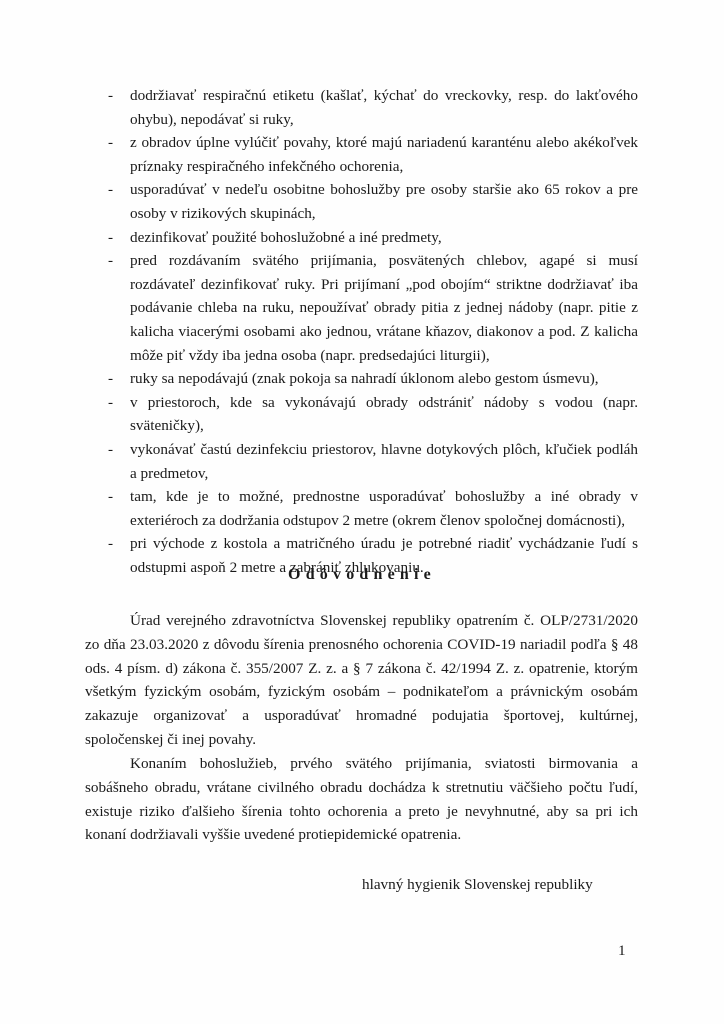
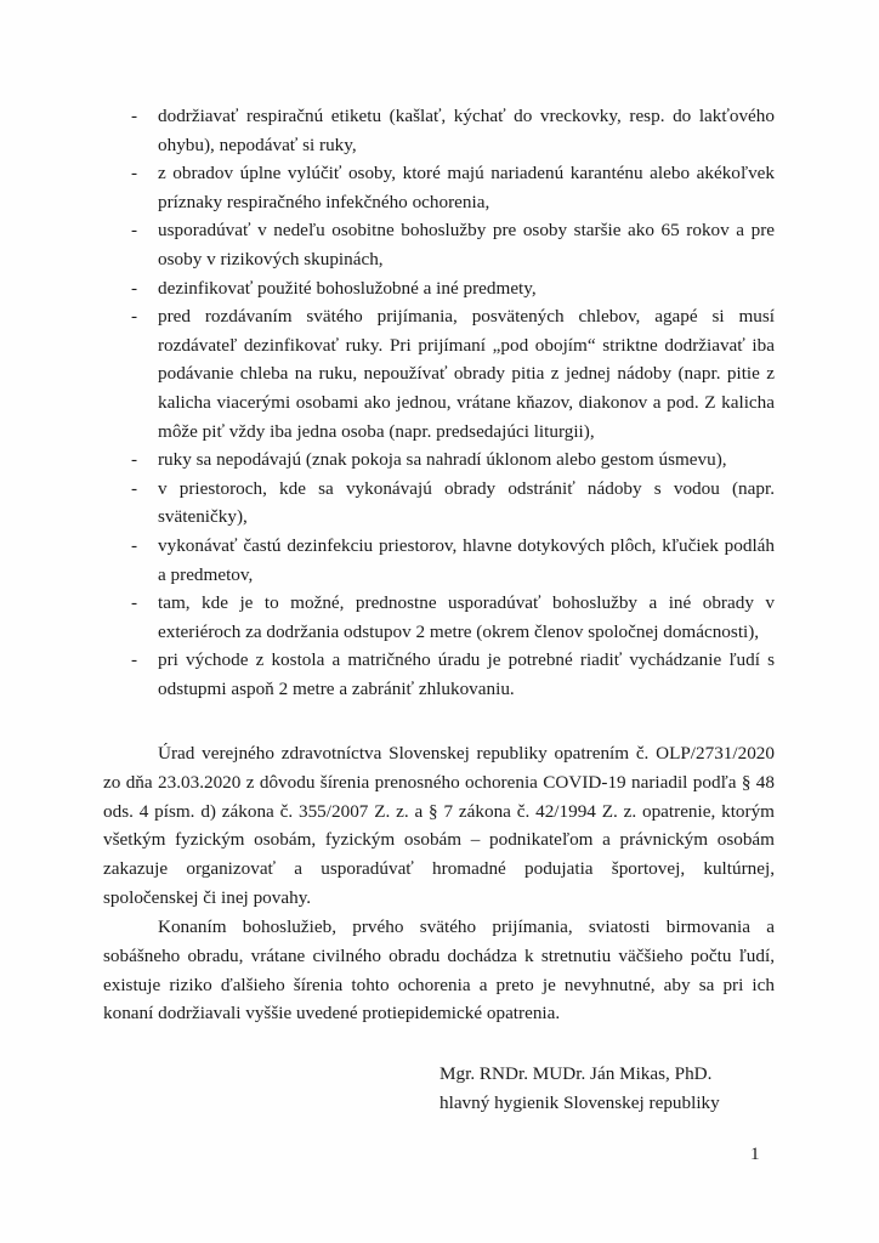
  -
  dodržiavať respiračnú etiketu (kašlať, kýchať do vreckovky, resp. do lakťového ohybu), nepodávať si ruky,
  -
- z obradov úplne vylúčiť povahy, ktoré majú nariadenú karanténu alebo akékoľvek príznaky respiračného infekčného ochorenia,
+ z obradov úplne vylúčiť osoby, ktoré majú nariadenú karanténu alebo akékoľvek príznaky respiračného infekčného ochorenia,
  -
  usporadúvať v nedeľu osobitne bohoslužby pre osoby staršie ako 65 rokov a pre osoby v rizikových skupinách,
  -
  dezinfikovať použité bohoslužobné a iné predmety,
  -
  pred rozdávaním svätého prijímania, posvätených chlebov, agapé si musí rozdávateľ dezinfikovať ruky. Pri prijímaní „pod obojím“ striktne dodržiavať iba podávanie chleba na ruku, nepoužívať obrady pitia z jednej nádoby (napr. pitie z kalicha viacerými osobami ako jednou, vrátane kňazov, diakonov a pod. Z kalicha môže piť vždy iba jedna osoba (napr. predsedajúci liturgii),
  -
  ruky sa nepodávajú (znak pokoja sa nahradí úklonom alebo gestom úsmevu),
  -
  v priestoroch, kde sa vykonávajú obrady odstrániť nádoby s vodou (napr. sväteničky),
  -
  vykonávať častú dezinfekciu priestorov, hlavne dotykových plôch, kľučiek podláh a predmetov,
  -
  tam, kde je to možné, prednostne usporadúvať bohoslužby a iné obrady v exteriéroch za dodržania odstupov 2 metre (okrem členov spoločnej domácnosti),
  -
  pri východe z kostola a matričného úradu je potrebné riadiť vychádzanie ľudí s odstupmi aspoň 2 metre a zabrániť zhlukovaniu.
- Odôvodnenie
  Úrad verejného zdravotníctva Slovenskej republiky opatrením č. OLP/2731/2020 zo dňa 23.03.2020 z dôvodu šírenia prenosného ochorenia COVID-19 nariadil podľa § 48 ods. 4 písm. d) zákona č. 355/2007 Z. z. a § 7 zákona č. 42/1994 Z. z. opatrenie, ktorým všetkým fyzickým osobám, fyzickým osobám – podnikateľom a právnickým osobám zakazuje organizovať a usporadúvať hromadné podujatia športovej, kultúrnej, spoločenskej či inej povahy.
  Konaním bohoslužieb, prvého svätého prijímania, sviatosti birmovania a sobášneho obradu, vrátane civilného obradu dochádza k stretnutiu väčšieho počtu ľudí, existuje riziko ďalšieho šírenia tohto ochorenia a preto je nevyhnutné, aby sa pri ich konaní dodržiavali vyššie uvedené protiepidemické opatrenia.
+ Mgr. RNDr. MUDr. Ján Mikas, PhD.
  hlavný hygienik Slovenskej republiky
  1
